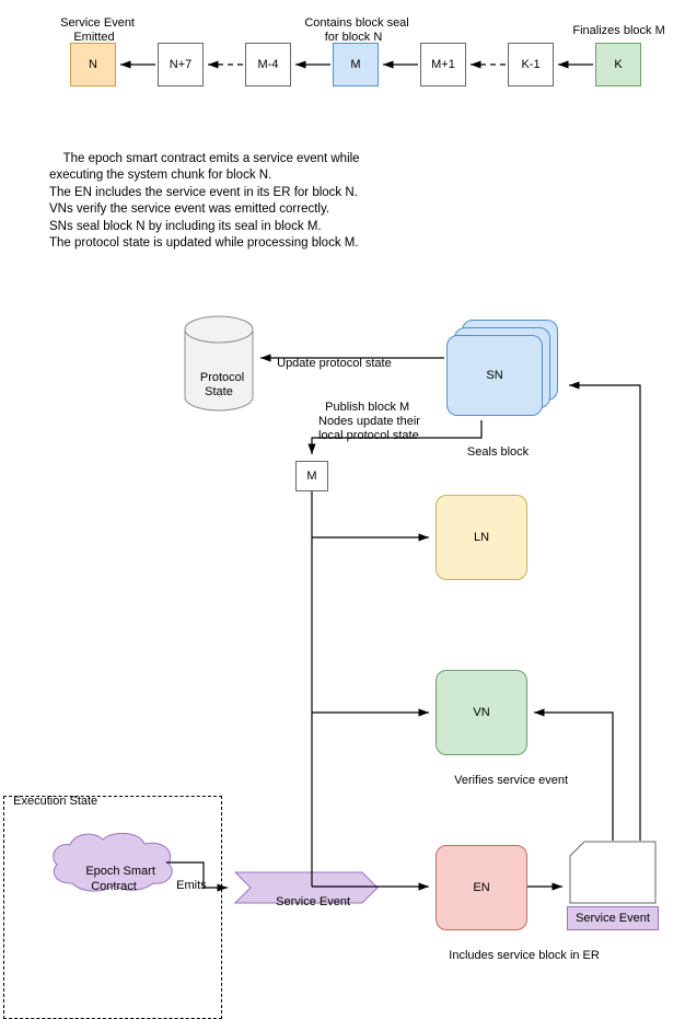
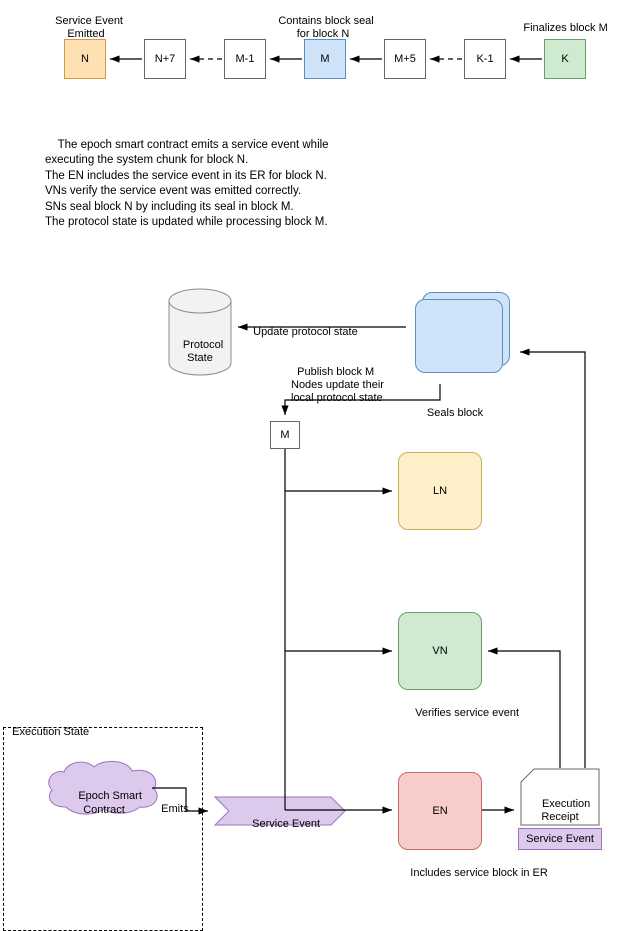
  Service Event
  Emitted
  Contains block seal
  for block N
  Finalizes block M
  N
  N+7
- M-4
+ M-1
  M
- M+1
+ M+5
  K-1
  K
  The epoch smart contract emits a service event while
  executing the system chunk for block N.
  The EN includes the service event in its ER for block N.
  VNs verify the service event was emitted correctly.
  SNs seal block N by including its seal in block M.
  The protocol state is updated while processing block M.
  Protocol
  State
- SN
  Seals block
  M
  LN
  VN
  Verifies service event
  EN
  Includes service block in ER
+ Execution
+ Receipt
  Service Event
  Execution State
  Epoch Smart
  Contract
  Service Event
  Update protocol state
  Publish block M
  Nodes update their
  local protocol state
  Emit
